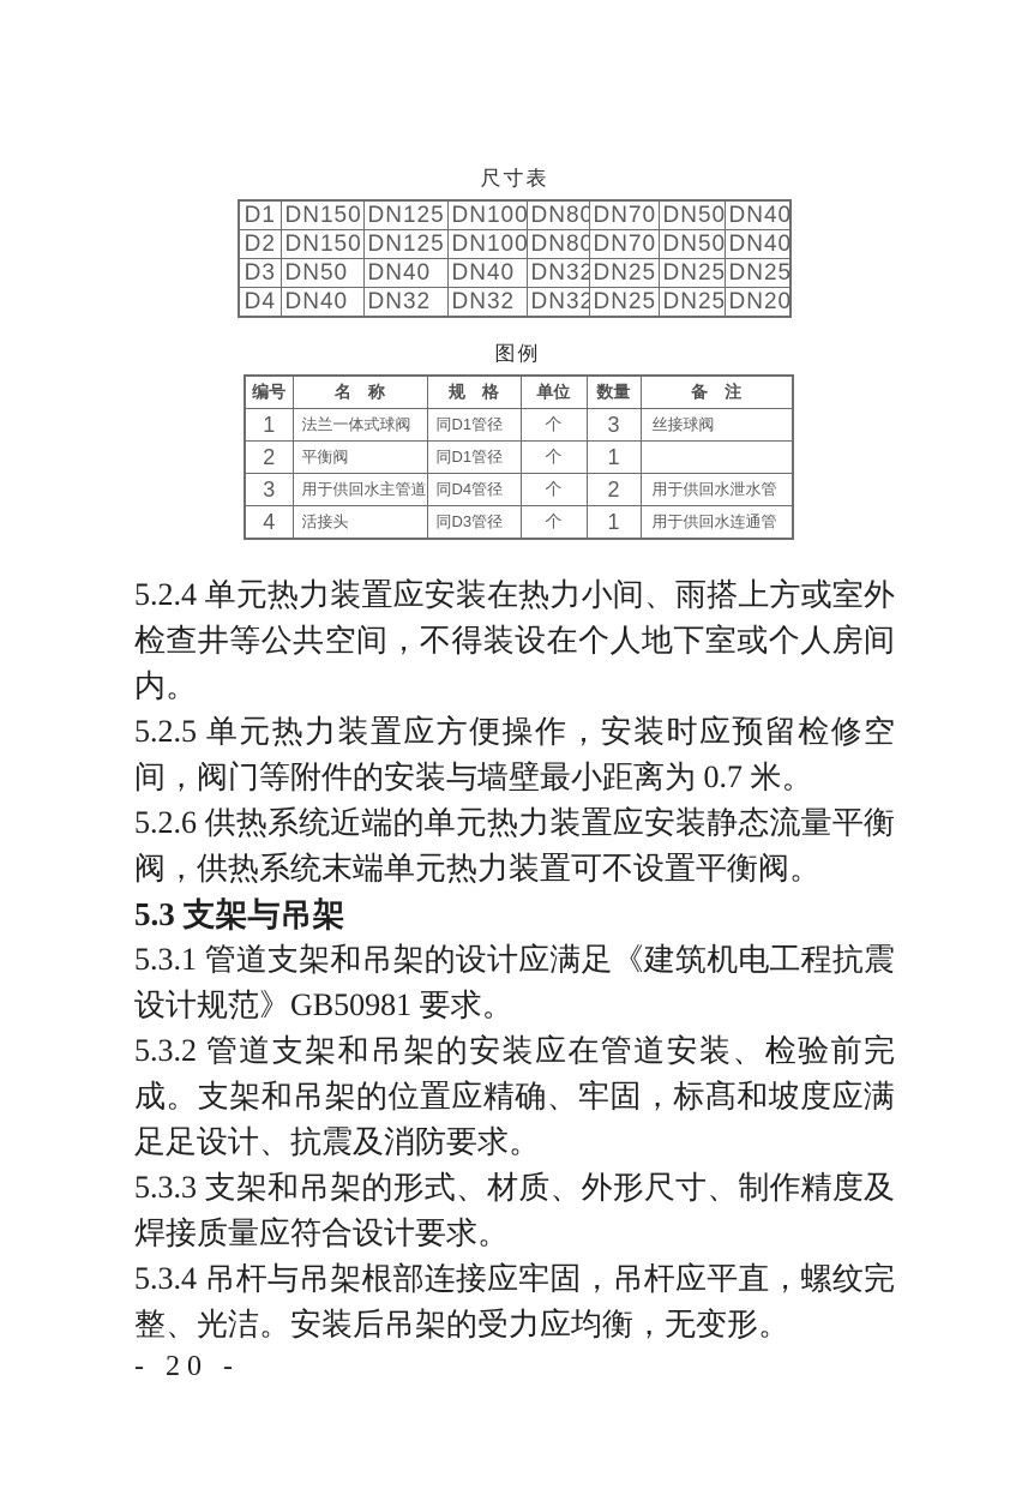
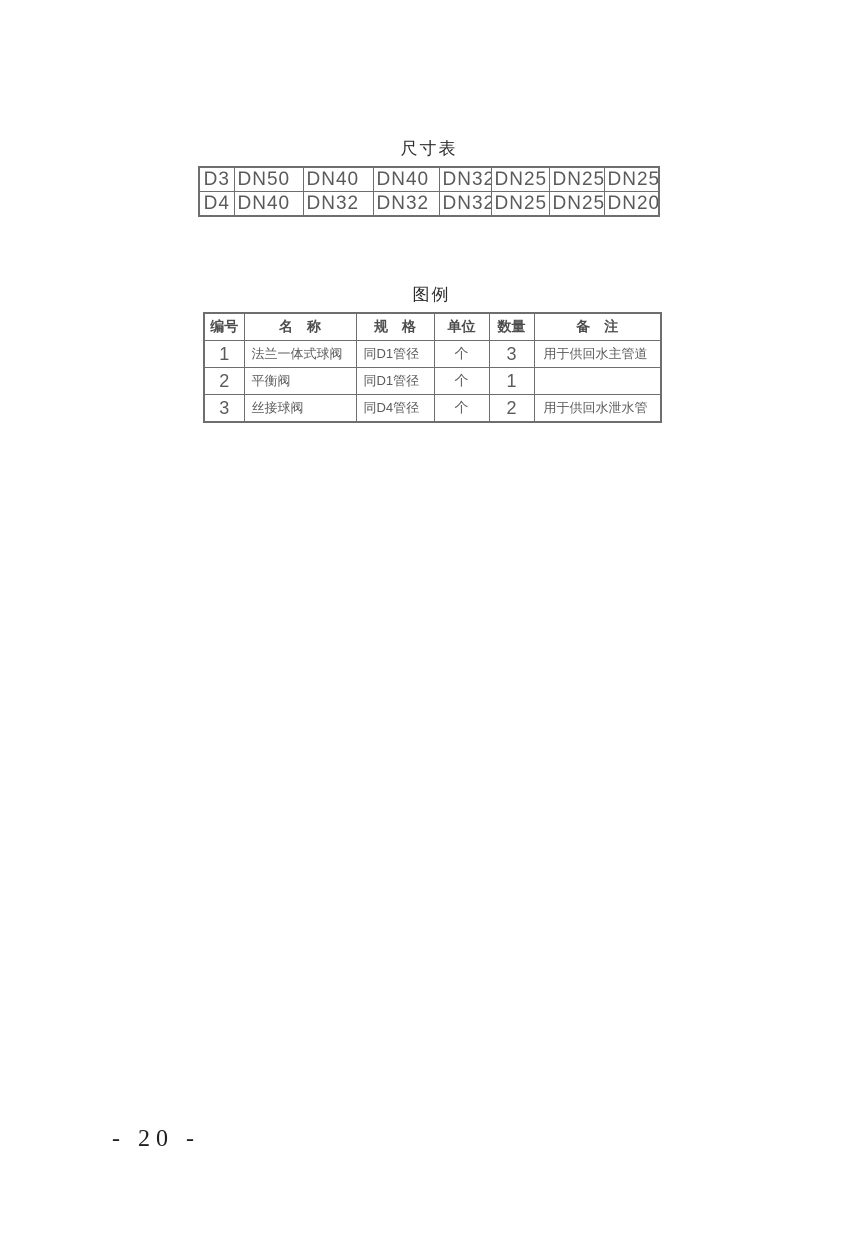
  尺寸表
- D1	DN150	DN125	DN100	DN80	DN70	DN50	DN40
- D2	DN150	DN125	DN100	DN80	DN70	DN50	DN40
  D3	DN50	DN40	DN40	DN32	DN25	DN25	DN25
  D4	DN40	DN32	DN32	DN32	DN25	DN25	DN20
  图例
  编号	名 称	规 格	单位	数量	备 注
- 1	法兰一体式球阀	同D1管径	个	3	丝接球阀
+ 1	法兰一体式球阀	同D1管径	个	3	用于供回水主管道
  2	平衡阀	同D1管径	个	1
- 3	用于供回水主管道	同D4管径	个	2	用于供回水泄水管
+ 3	丝接球阀	同D4管径	个	2	用于供回水泄水管
- 4	活接头	同D3管径	个	1	用于供回水连通管
- 5.2.4 单元热力装置应安装在热力小间、雨搭上方或室外检查井等公共空间，不得装设在个人地下室或个人房间内。
- 5.2.5 单元热力装置应方便操作，安装时应预留检修空间，阀门等附件的安装与墙壁最小距离为 0.7 米。
- 5.2.6 供热系统近端的单元热力装置应安装静态流量平衡阀，供热系统末端单元热力装置可不设置平衡阀。
- 5.3 支架与吊架
- 5.3.1 管道支架和吊架的设计应满足《建筑机电工程抗震设计规范》GB50981 要求。
- 5.3.2 管道支架和吊架的安装应在管道安装、检验前完成。支架和吊架的位置应精确、牢固，标髙和坡度应满足足设计、抗震及消防要求。
- 5.3.3 支架和吊架的形式、材质、外形尺寸、制作精度及焊接质量应符合设计要求。
- 5.3.4 吊杆与吊架根部连接应牢固，吊杆应平直，螺纹完整、光洁。安装后吊架的受力应均衡，无变形。
  - 20 -
